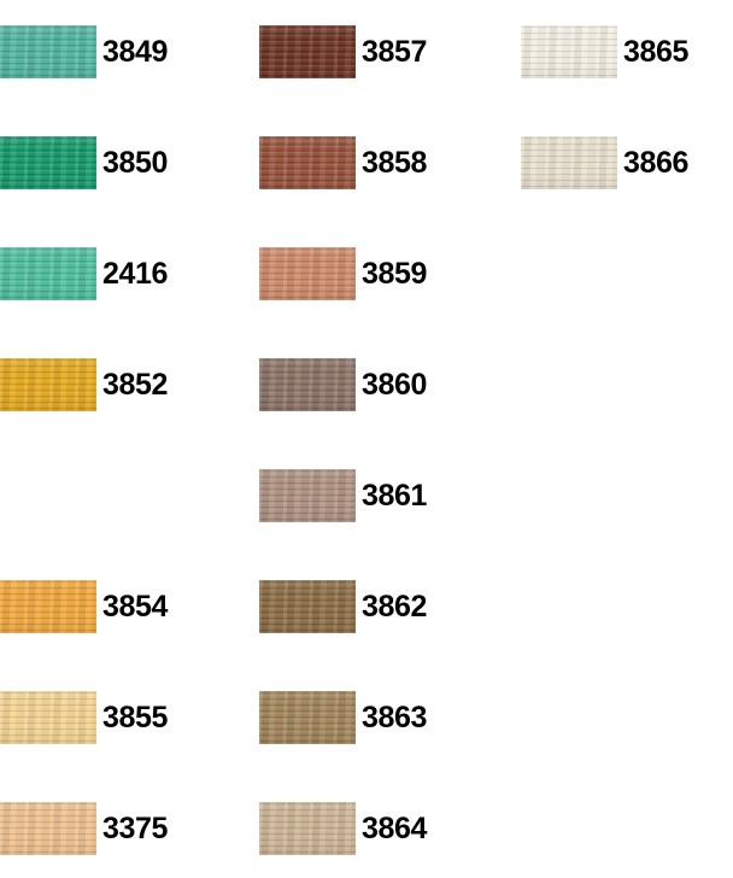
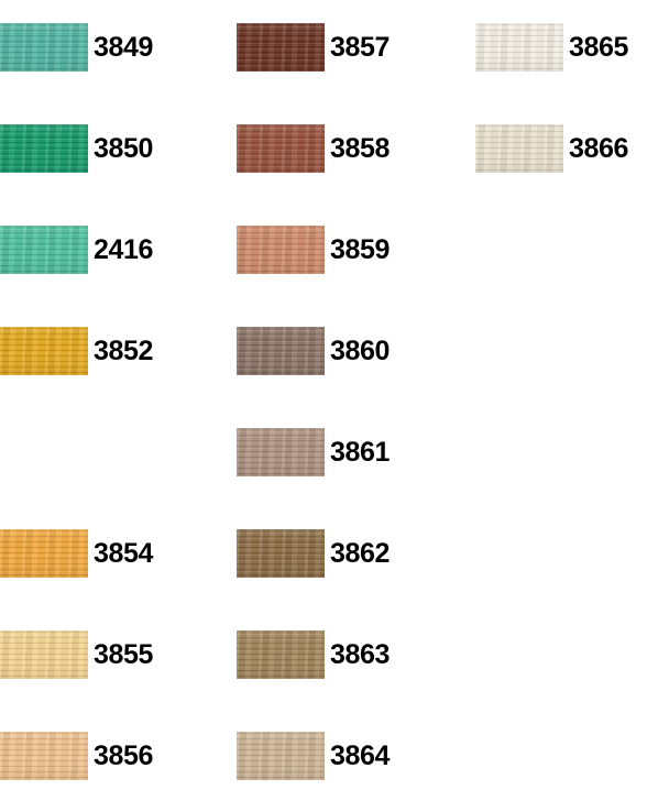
  3849
  3850
  2416
  3852
  3854
  3855
- 3375
+ 3856
  3857
  3858
  3859
  3860
  3861
  3862
  3863
  3864
  3865
  3866
